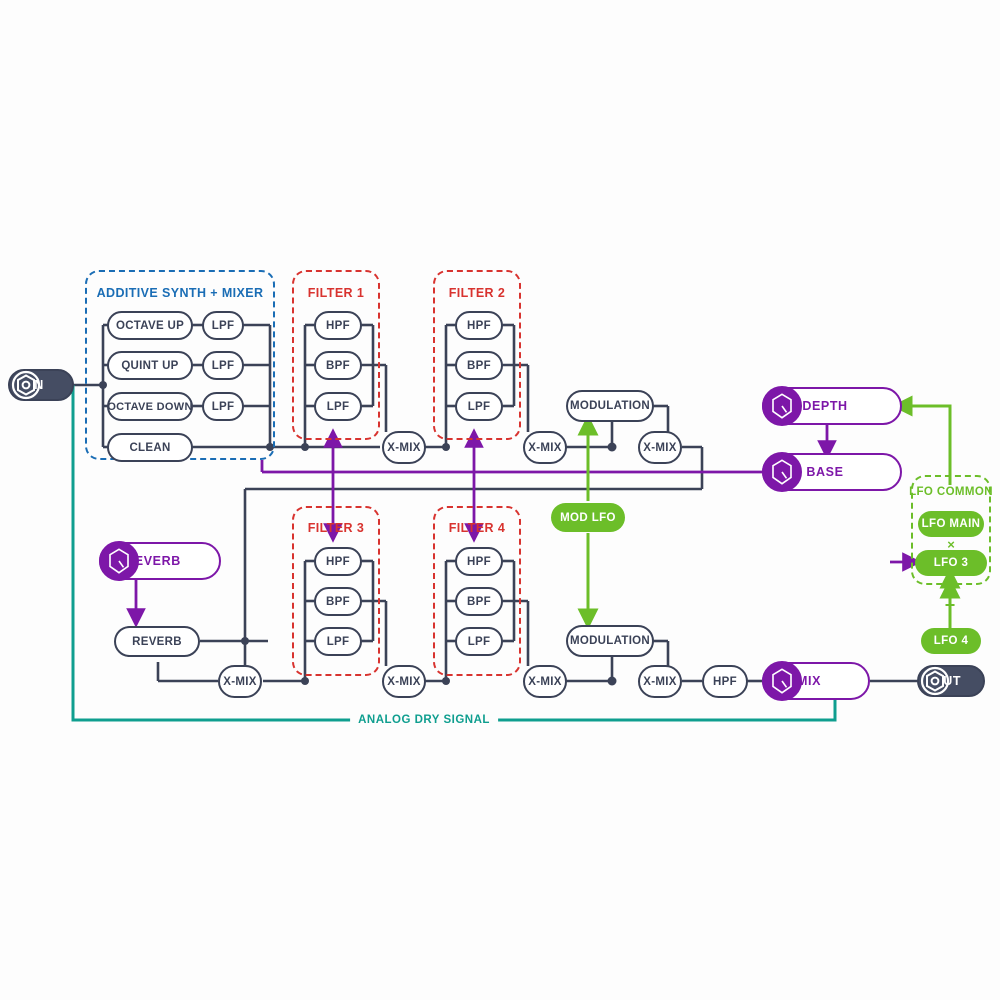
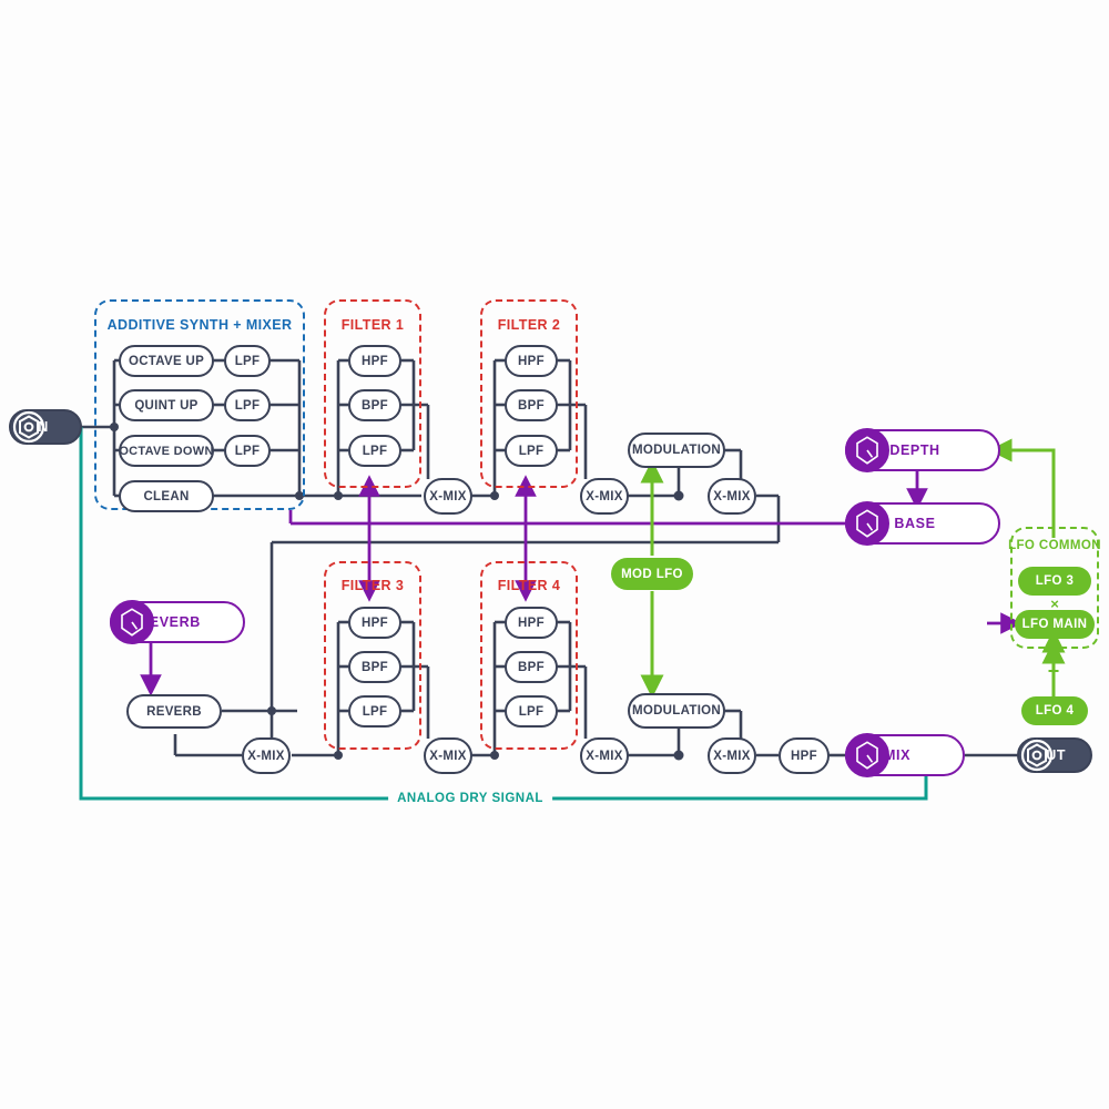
  ADDITIVE SYNTH + MIXER
  FILTER 1
  FILTER 2
  FILTER 3
  FILTER 4
  LFO COMMON
  OCTAVE UP
  QUINT UP
  OCTAVE DOWN
  CLEAN
  LPF
  LPF
  LPF
  HPF
  BPF
  LPF
  HPF
  BPF
  LPF
  HPF
  BPF
  LPF
  HPF
  BPF
  LPF
  X-MIX
  X-MIX
  X-MIX
  X-MIX
  X-MIX
  X-MIX
  X-MIX
  MODULATION
  MODULATION
  REVERB
  HPF
  DEPTH
  BASE
  MIX
  EVERB
  MOD LFO
- LFO MAIN
+ LFO 3
  ×
- LFO 3
+ LFO MAIN
  +
  LFO 4
  ANALOG DRY SIGNAL
